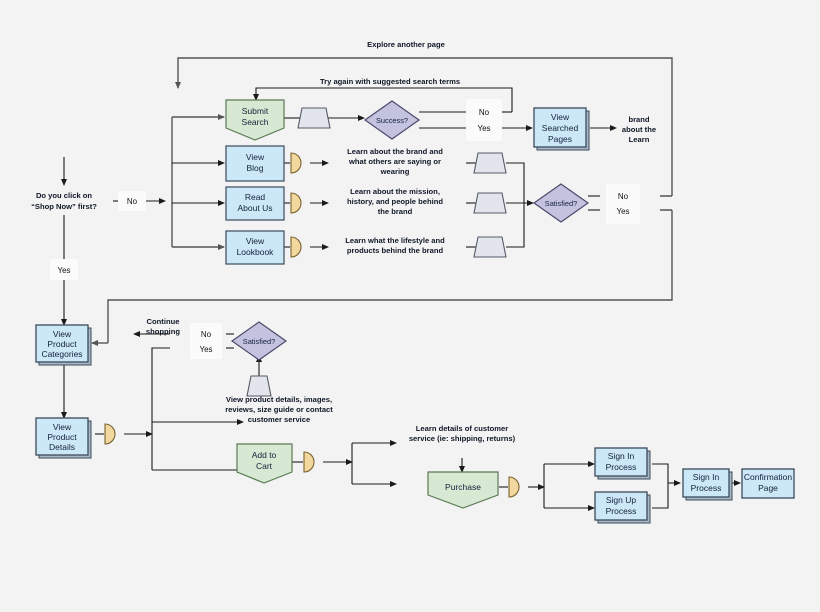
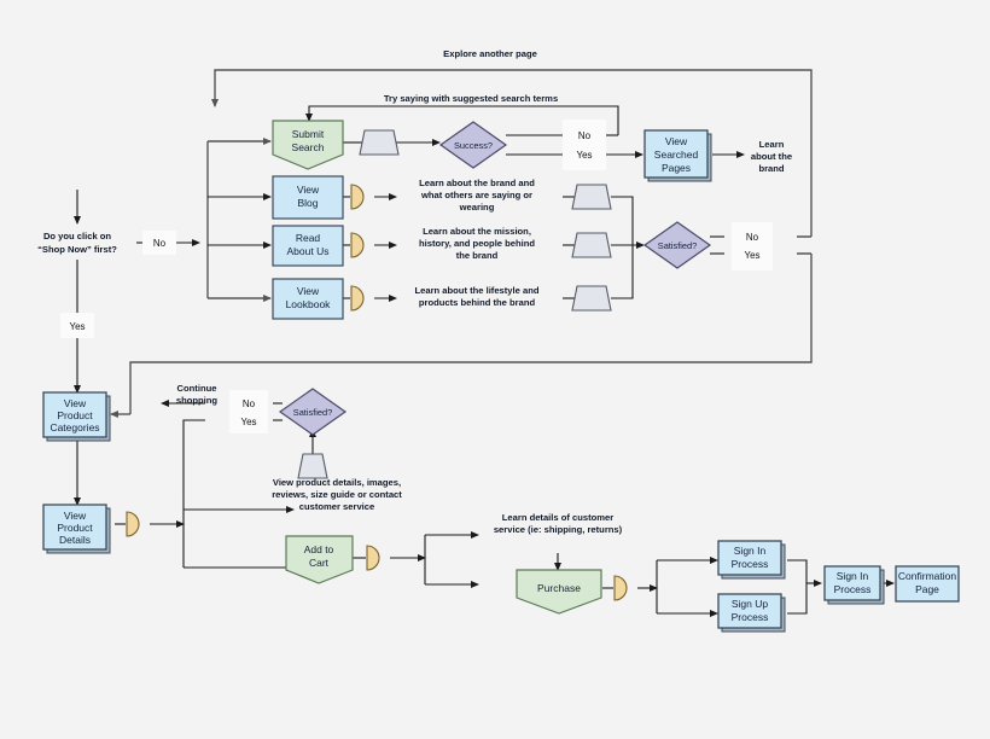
  Explore another page
- Try again with suggested search terms
+ Try saying with suggested search terms
- brand
+ Learn
  about the
- Learn
+ brand
  Learn about the brand and
  what others are saying or
  wearing
  Learn about the mission,
  history, and people behind
  the brand
- Learn what the lifestyle and
+ Learn about the lifestyle and
  products behind the brand
  Continue
  shopping
  View product details, images,
  reviews, size guide or contact
  customer service
  Learn details of customer
  service (ie: shipping, returns)
  Do you click on
  “Shop Now” first?
  No
  Yes
  No
  Yes
  No
  Yes
  No
  Yes
  Submit
  Search
  View
  Blog
  Read
  About Us
  View
  Lookbook
  Success?
  Satisfied?
  Satisfied?
  View
  Searched
  Pages
  View
  Product
  Categories
  View
  Product
  Details
  Add to
  Cart
  Purchase
  Sign In
  Process
  Sign Up
  Process
  Sign In
  Process
  Confirmation
  Page
